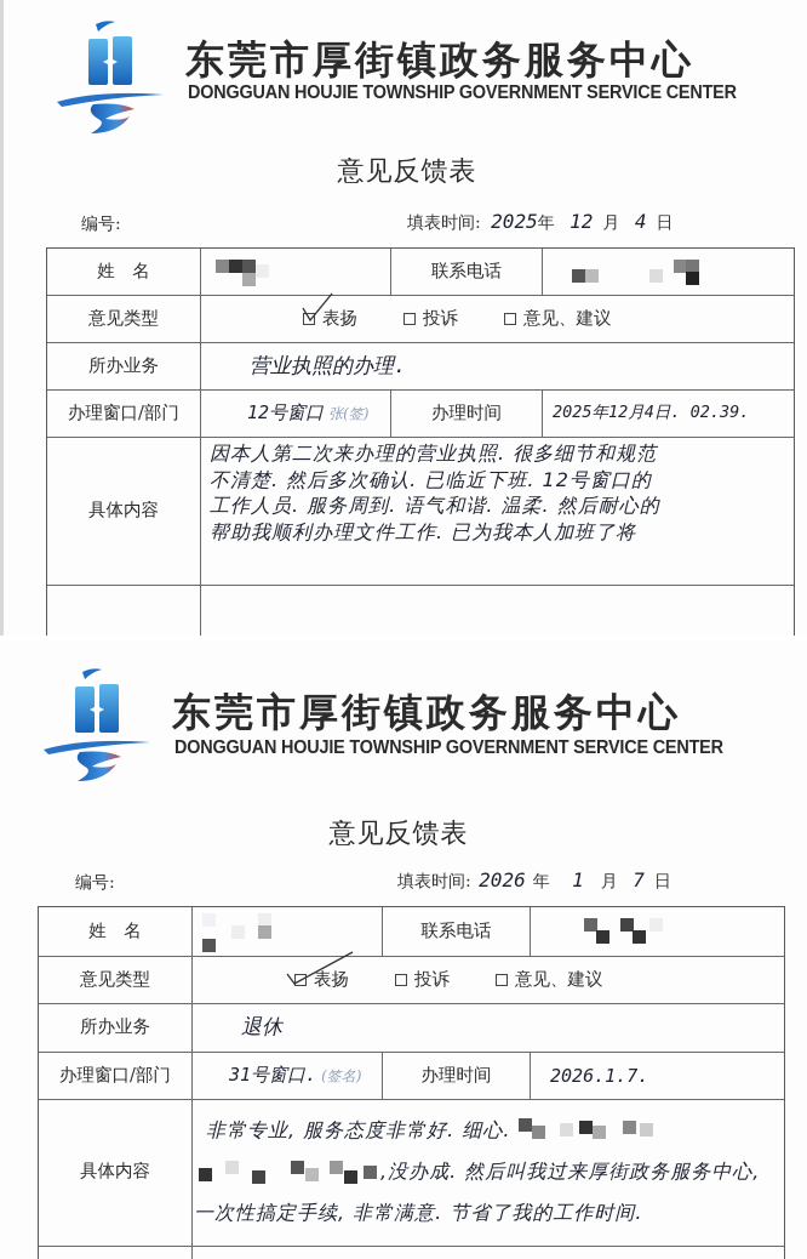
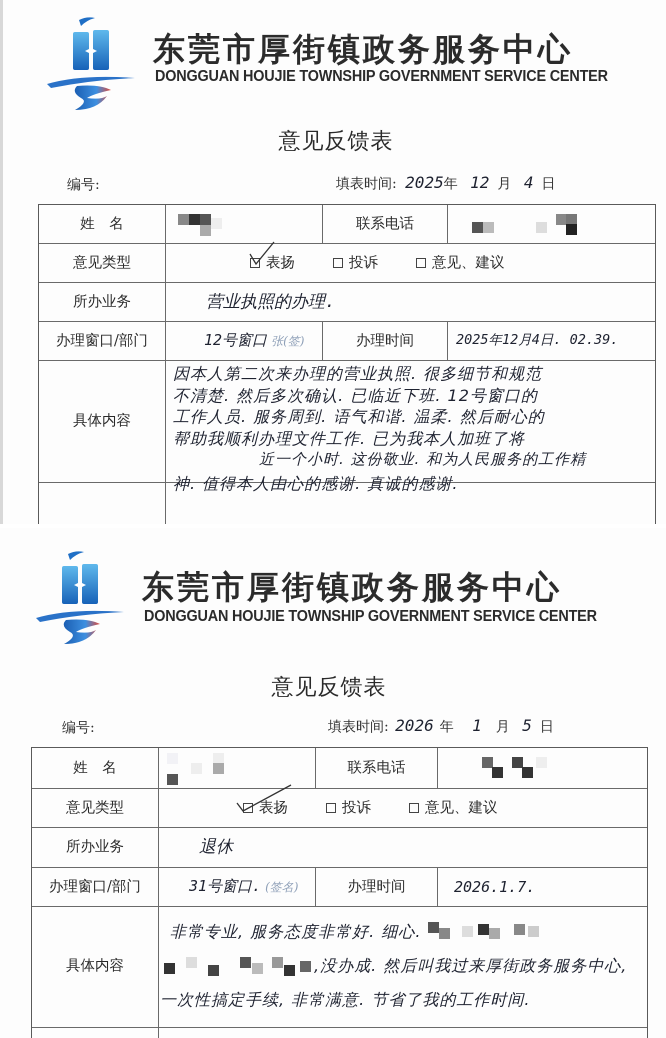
  东莞市厚街镇政务服务中心
  DONGGUAN HOUJIE TOWNSHIP GOVERNMENT SERVICE CENTER
  意见反馈表
  编号:
  填表时间: 2025年 12 月 4 日
  姓 名
  联系电话
  意见类型
  表扬
  投诉
  意见、建议
  所办业务
  营业执照的办理.
  办理窗口/部门
  12号窗口
  张(签)
  办理时间
  2025年12月4日. 02.39.
  具体内容
  因本人第二次来办理的营业执照. 很多细节和规范
  不清楚. 然后多次确认. 已临近下班. 12号窗口的
  工作人员. 服务周到. 语气和谐. 温柔. 然后耐心的
  帮助我顺利办理文件工作. 已为我本人加班了将
+ 近一个小时. 这份敬业. 和为人民服务的工作精
+ 神. 值得本人由心的感谢. 真诚的感谢.
  东莞市厚街镇政务服务中心
  DONGGUAN HOUJIE TOWNSHIP GOVERNMENT SERVICE CENTER
  意见反馈表
  编号:
- 填表时间: 2026 年 1 月 7 日
+ 填表时间: 2026 年 1 月 5 日
  姓 名
  联系电话
  意见类型
  表扬
  投诉
  意见、建议
  所办业务
  退休
  办理窗口/部门
  31号窗口.
  (签名)
  办理时间
  2026.1.7.
  具体内容
  非常专业, 服务态度非常好. 细心.
  ,没办成. 然后叫我过来厚街政务服务中心,
  一次性搞定手续, 非常满意. 节省了我的工作时间.
